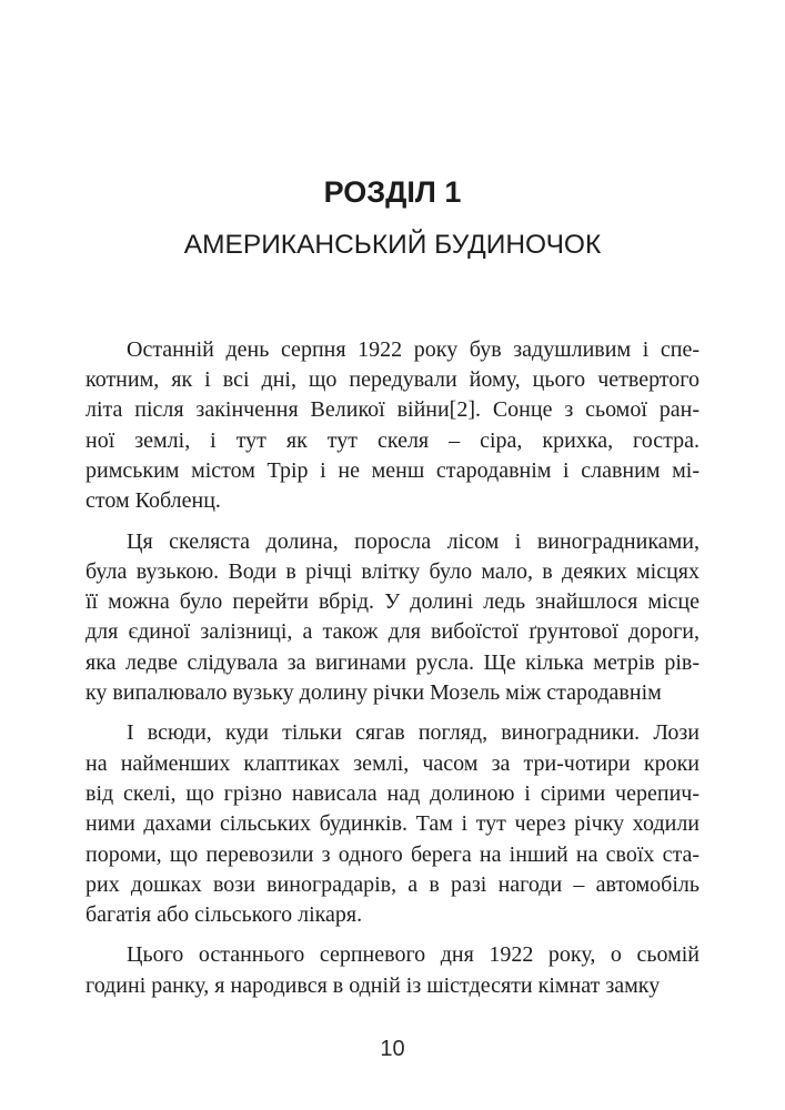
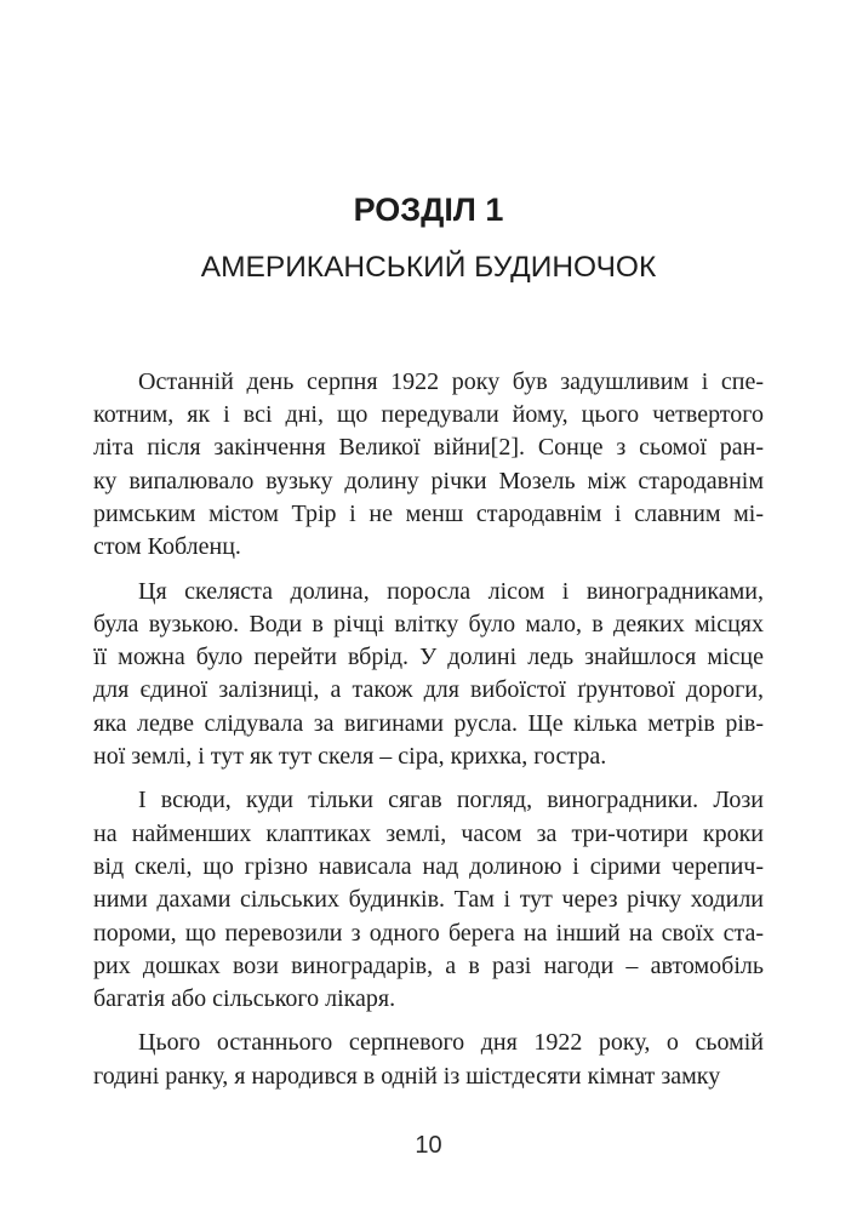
  РОЗДІЛ 1
  АМЕРИКАНСЬКИЙ БУДИНОЧОК
  Останній день серпня 1922 року був задушливим і спе-
  котним, як і всі дні, що передували йому, цього четвертого
  літа після закінчення Великої війни[2]. Сонце з сьомої ран-
- ної землі, і тут як тут скеля – сіра, крихка, гостра.
+ ку випалювало вузьку долину річки Мозель між стародавнім
  римським містом Трір і не менш стародавнім і славним мі-
  стом Кобленц.
  Ця скеляста долина, поросла лісом і виноградниками,
  була вузькою. Води в річці влітку було мало, в деяких місцях
  її можна було перейти вбрід. У долині ледь знайшлося місце
  для єдиної залізниці, а також для вибоїстої ґрунтової дороги,
  яка ледве слідувала за вигинами русла. Ще кілька метрів рів-
- ку випалювало вузьку долину річки Мозель між стародавнім
+ ної землі, і тут як тут скеля – сіра, крихка, гостра.
  І всюди, куди тільки сягав погляд, виноградники. Лози
  на найменших клаптиках землі, часом за три-чотири кроки
  від скелі, що грізно нависала над долиною і сірими черепич-
  ними дахами сільських будинків. Там і тут через річку ходили
  пороми, що перевозили з одного берега на інший на своїх ста-
  рих дошках вози виноградарів, а в разі нагоди – автомобіль
  багатія або сільського лікаря.
  Цього останнього серпневого дня 1922 року, о сьомій
  годині ранку, я народився в одній із шістдесяти кімнат замку
  10
